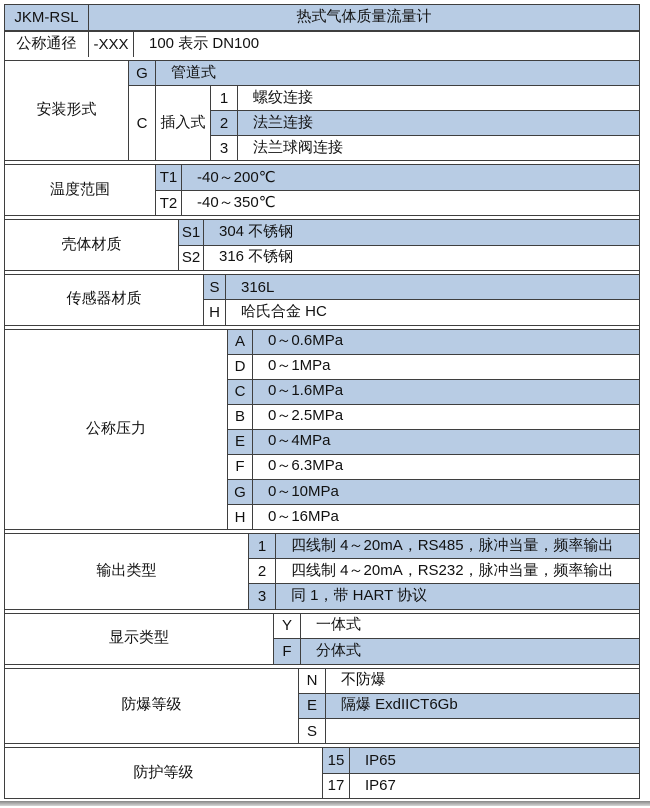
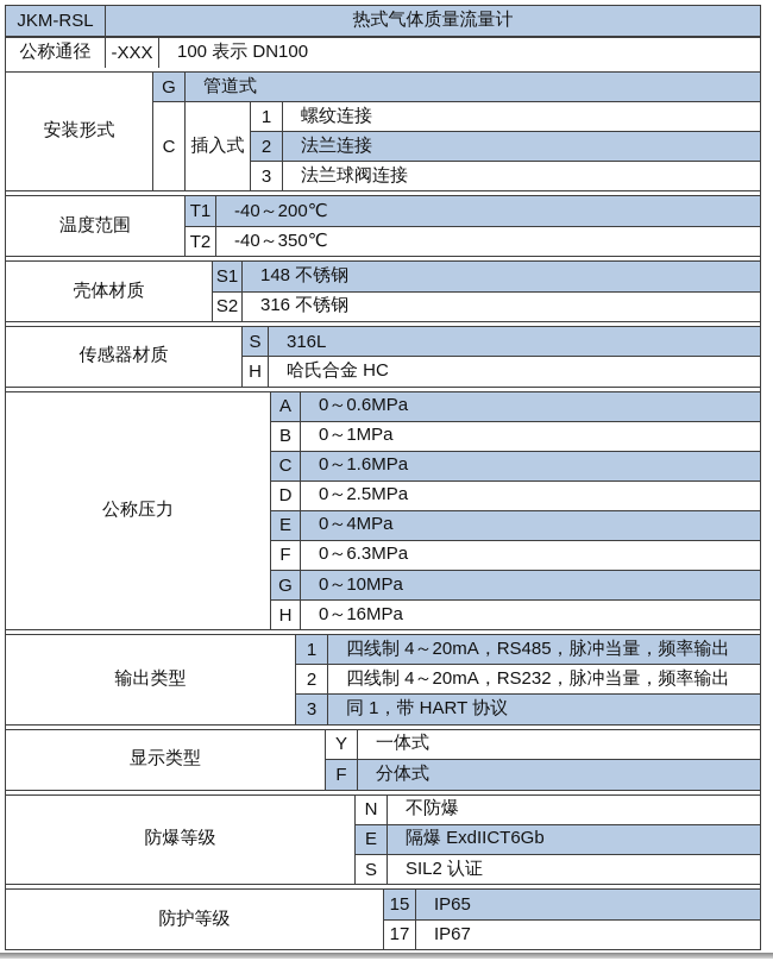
  JKM-RSL
  热式气体质量流量计
  公称通径
  -XXX
  100 表示 DN100
  安装形式
  G
  管道式
  C
  插入式
  1
  螺纹连接
  2
  法兰连接
  3
  法兰球阀连接
  温度范围
  T1
  -40～200℃
  T2
  -40～350℃
  壳体材质
  S1
- 304 不锈钢
+ 148 不锈钢
  S2
  316 不锈钢
  传感器材质
  S
  316L
  H
  哈氏合金 HC
  公称压力
  A
  0～0.6MPa
- D
+ B
  0～1MPa
  C
  0～1.6MPa
- B
+ D
  0～2.5MPa
  E
  0～4MPa
  F
  0～6.3MPa
  G
  0～10MPa
  H
  0～16MPa
  输出类型
  1
  四线制 4～20mA，RS485，脉冲当量，频率输出
  2
  四线制 4～20mA，RS232，脉冲当量，频率输出
  3
  同 1，带 HART 协议
  显示类型
  Y
  一体式
  F
  分体式
  防爆等级
  N
  不防爆
  E
  隔爆 ExdIICT6Gb
  S
+ SIL2 认证
  防护等级
  15
  IP65
  17
  IP67
